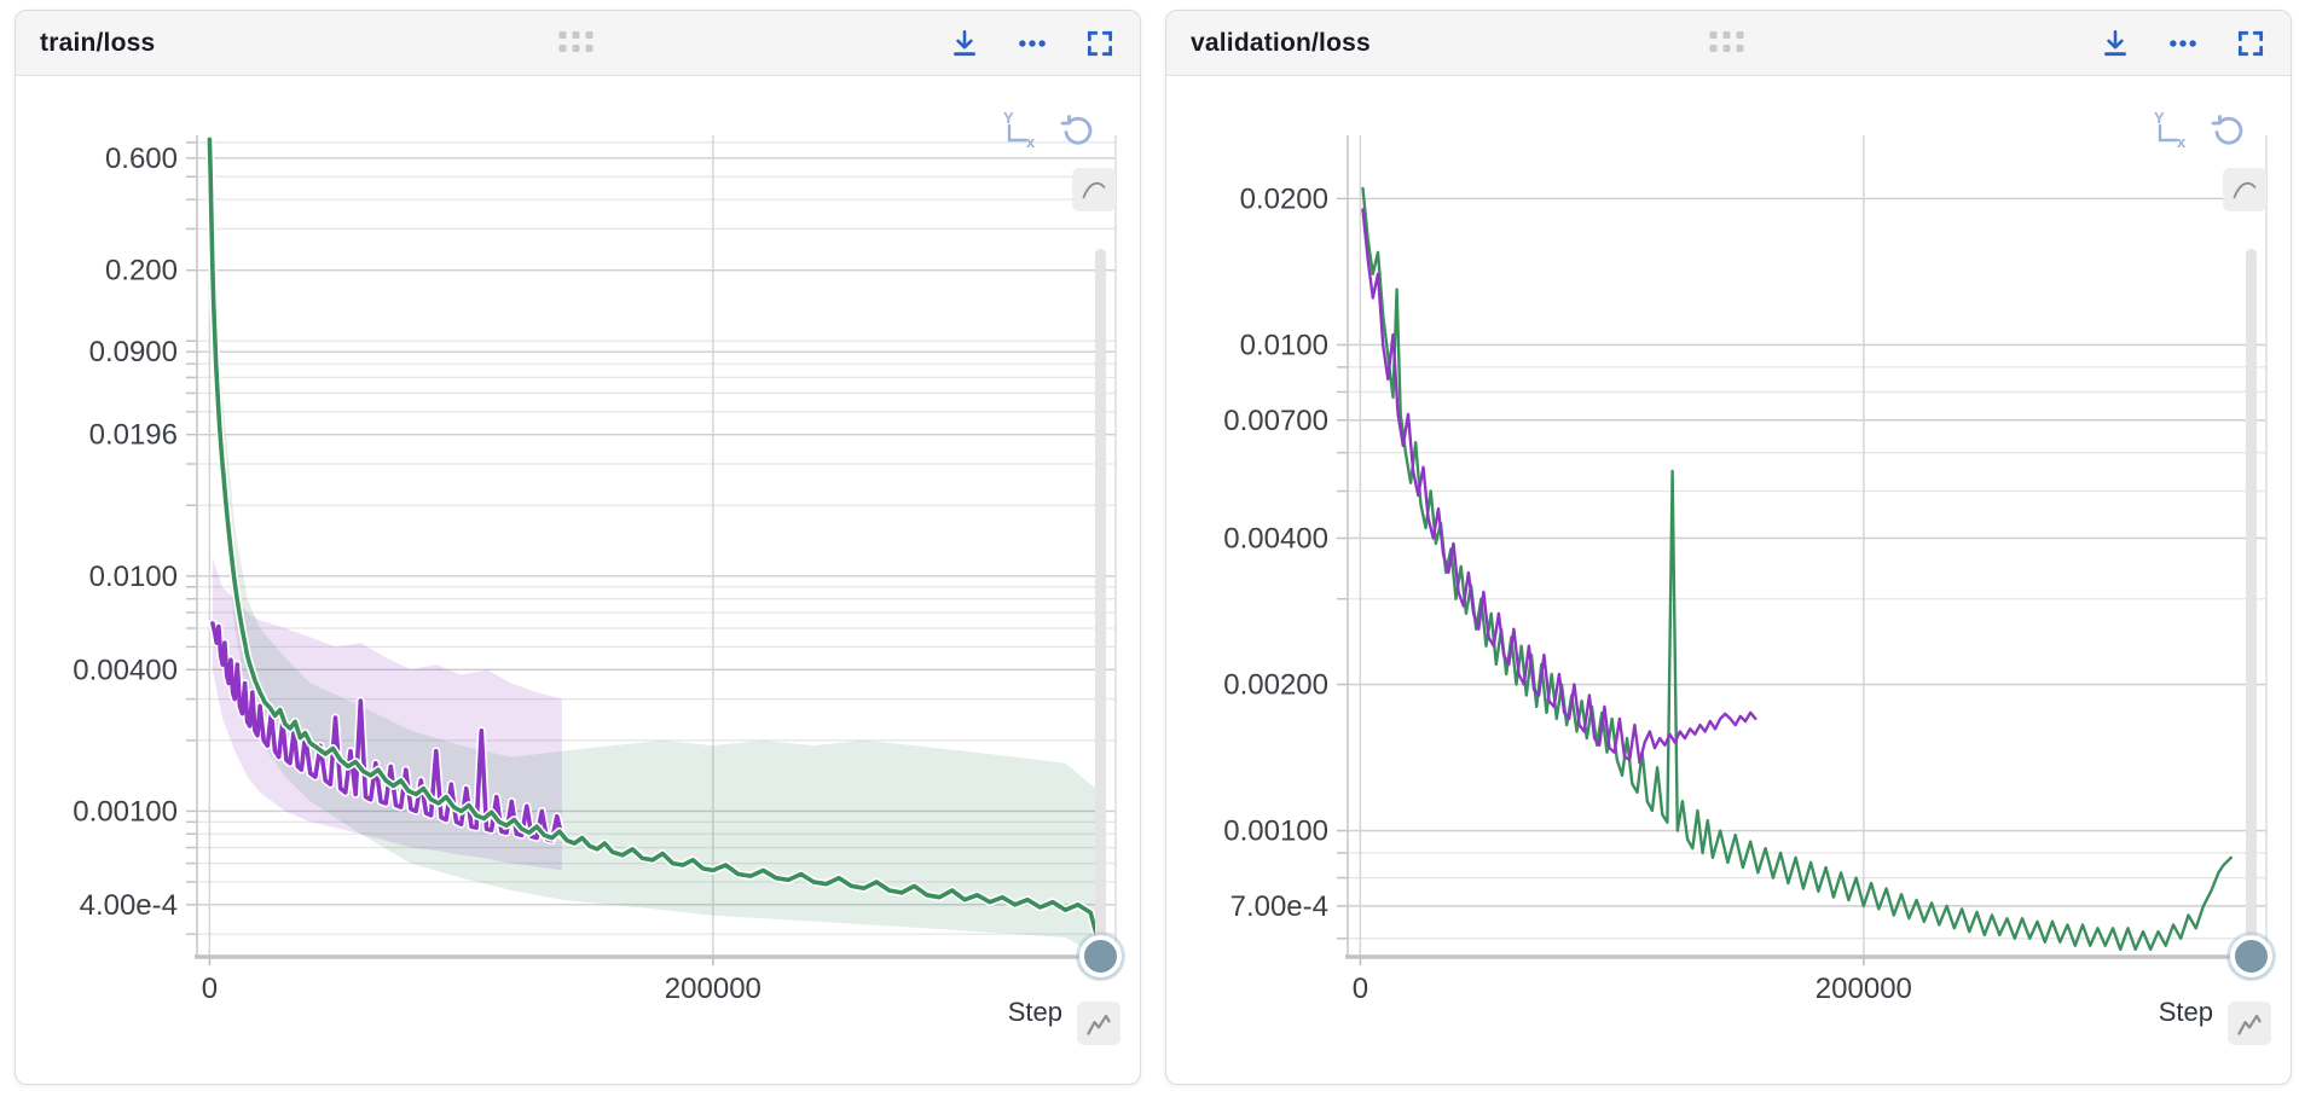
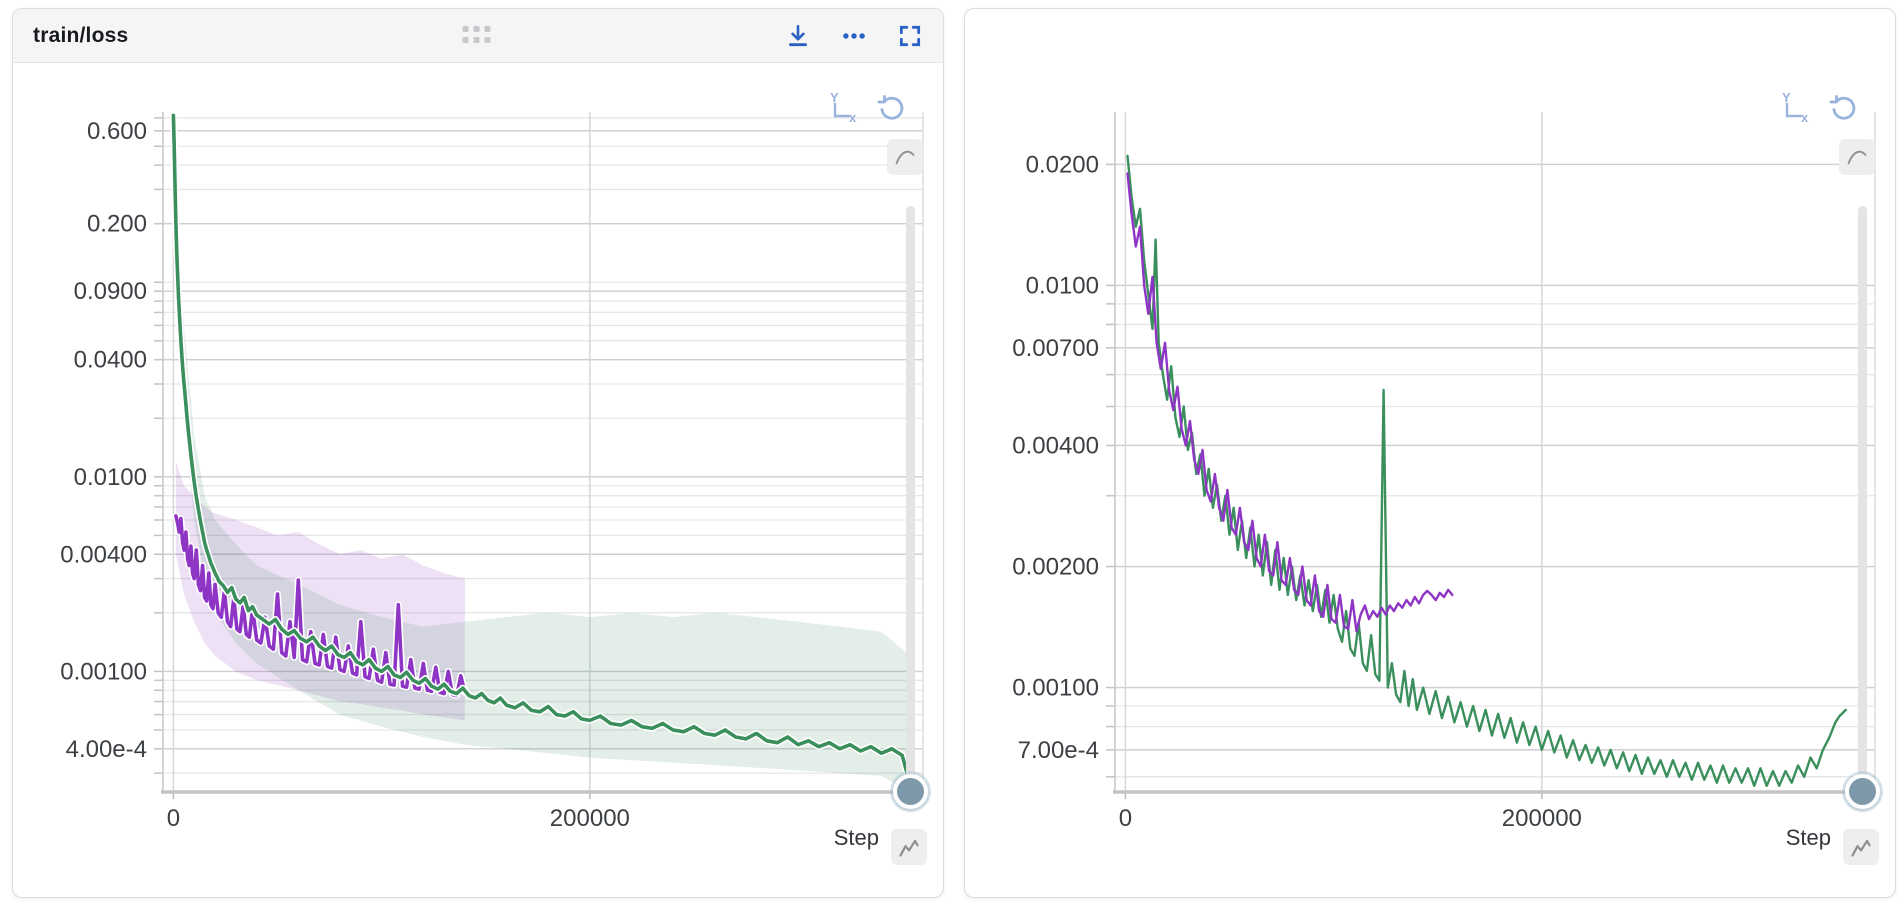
  train/loss
  Y
  x
  0.600
  0.200
  0.0900
- 0.0196
+ 0.0400
  0.0100
  0.00400
  0.00100
  4.00e-4
  0
  200000
  Step
- validation/loss
  Y
  x
  0.0200
  0.0100
  0.00700
  0.00400
  0.00200
  0.00100
  7.00e-4
  0
  200000
  Step
